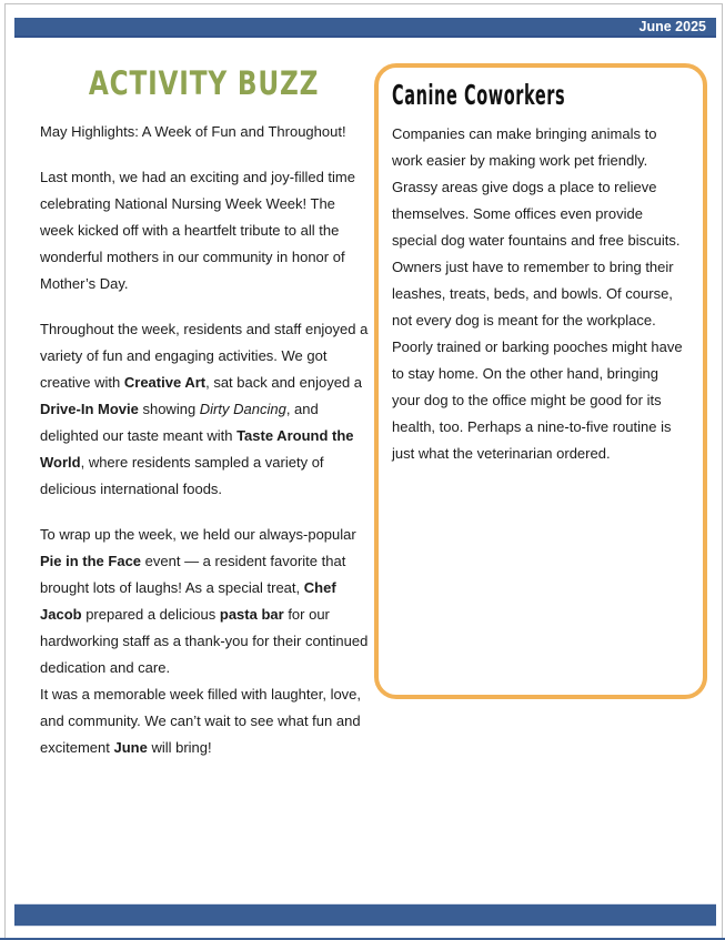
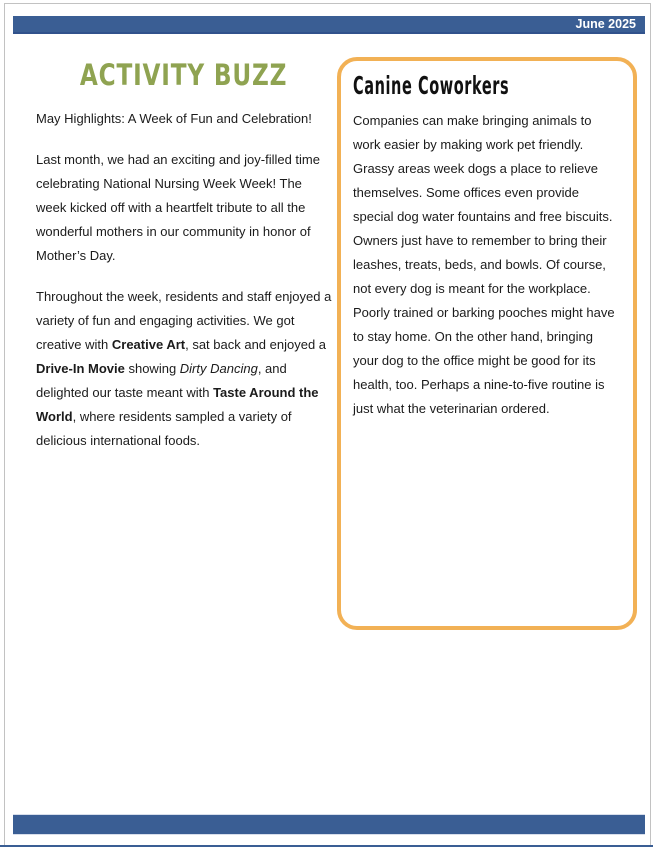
  June 2025
  ACTIVITY BUZZ
- May Highlights: A Week of Fun and Throughout!
+ May Highlights: A Week of Fun and Celebration!
  Last month, we had an exciting and joy-filled time celebrating National Nursing Week Week! The week kicked off with a heartfelt tribute to all the wonderful mothers in our community in honor of Mother’s Day.
  Throughout the week, residents and staff enjoyed a variety of fun and engaging activities. We got creative with Creative Art, sat back and enjoyed a Drive-In Movie showing Dirty Dancing, and delighted our taste meant with Taste Around the World, where residents sampled a variety of delicious international foods.
- To wrap up the week, we held our always-popular Pie in the Face event — a resident favorite that brought lots of laughs! As a special treat, Chef Jacob prepared a delicious pasta bar for our hardworking staff as a thank-you for their continued dedication and care.
- It was a memorable week filled with laughter, love, and community. We can’t wait to see what fun and excitement June will bring!
  Canine Coworkers
- Companies can make bringing animals to work easier by making work pet friendly. Grassy areas give dogs a place to relieve themselves. Some offices even provide special dog water fountains and free biscuits. Owners just have to remember to bring their leashes, treats, beds, and bowls. Of course, not every dog is meant for the workplace. Poorly trained or barking pooches might have to stay home. On the other hand, bringing your dog to the office might be good for its health, too. Perhaps a nine-to-five routine is just what the veterinarian ordered.
+ Companies can make bringing animals to work easier by making work pet friendly. Grassy areas week dogs a place to relieve themselves. Some offices even provide special dog water fountains and free biscuits. Owners just have to remember to bring their leashes, treats, beds, and bowls. Of course, not every dog is meant for the workplace. Poorly trained or barking pooches might have to stay home. On the other hand, bringing your dog to the office might be good for its health, too. Perhaps a nine-to-five routine is just what the veterinarian ordered.
